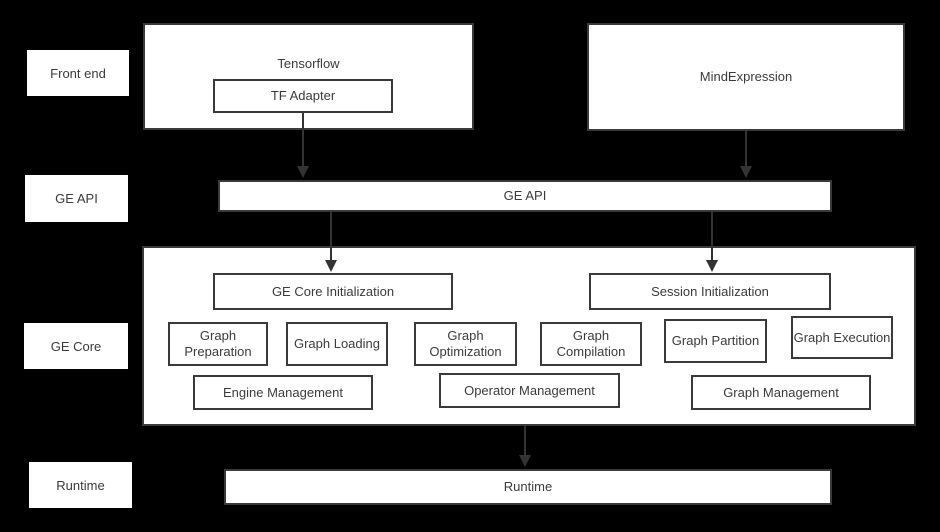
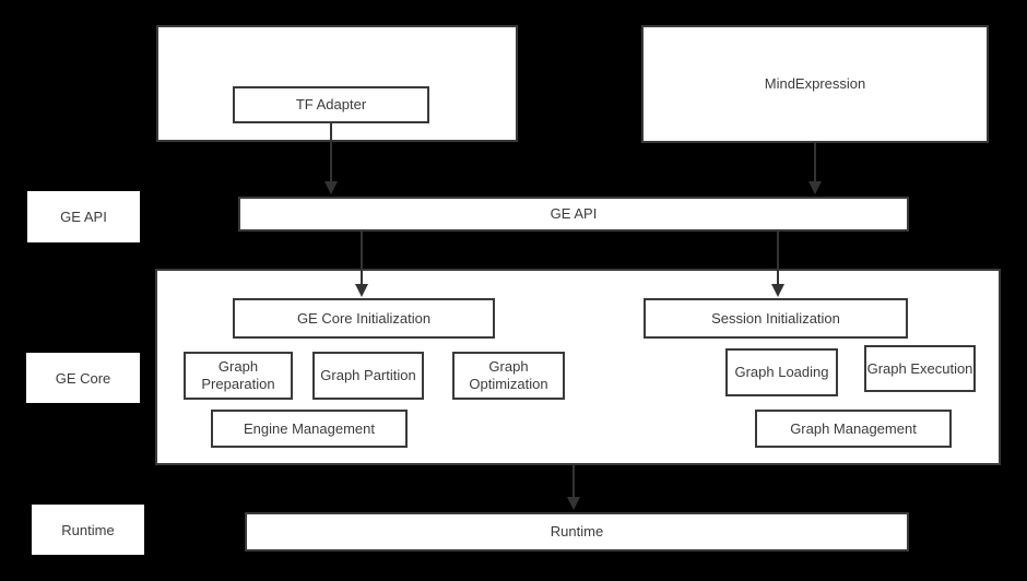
- Front end
  GE API
  GE Core
  Runtime
- Tensorflow
  TF Adapter
  MindExpression
  GE API
  GE Core Initialization
  Session Initialization
  Graph Preparation
- Graph Loading
+ Graph Partition
  Graph Optimization
- Graph Compilation
- Graph Partition
+ Graph Loading
  Graph Execution
  Engine Management
- Operator Management
  Graph Management
  Runtime
